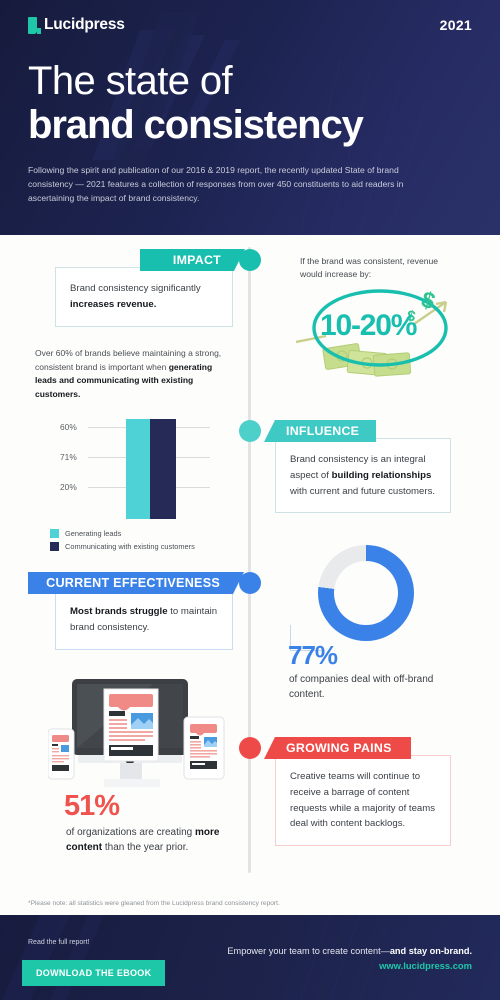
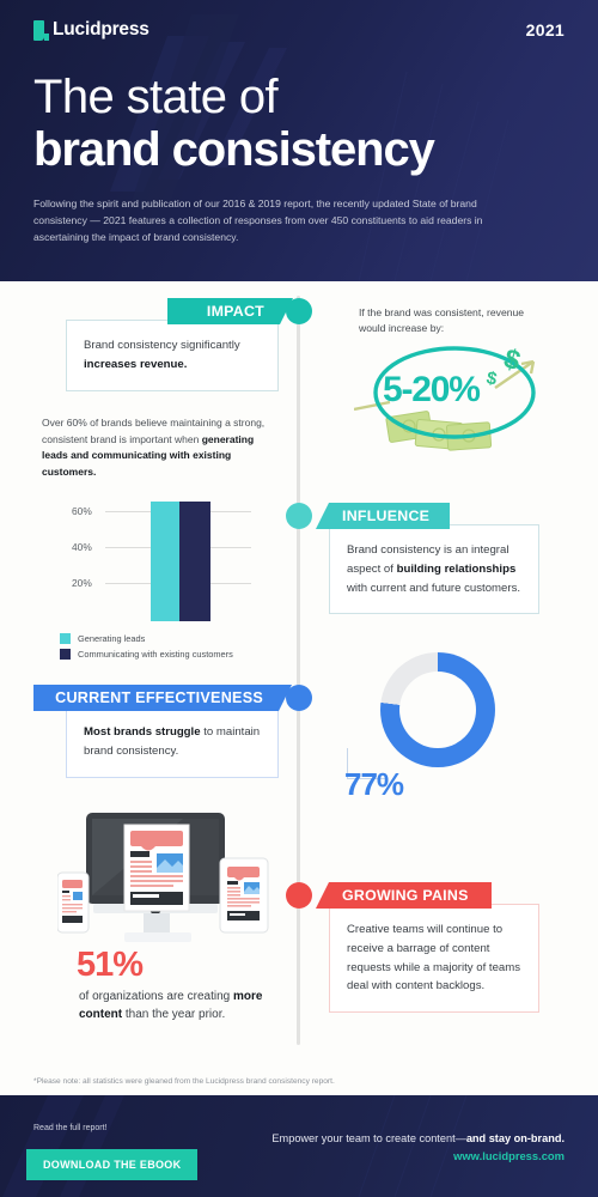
  Lucidpress
  2021
  The state of
  brand consistency
  Following the spirit and publication of our 2016 & 2019 report, the recently updated State of brand consistency — 2021 features a collection of responses from over 450 constituents to aid readers in ascertaining the impact of brand consistency.
  IMPACT
  Brand consistency significantly increases revenue.
  Over 60% of brands believe maintaining a strong, consistent brand is important when generating leads and communicating with existing customers.
  If the brand was consistent, revenue would increase by:
- 10-20%
+ 5-20%
  60%
- 71%
+ 40%
  20%
  Generating leads
  Communicating with existing customers
  INFLUENCE
  Brand consistency is an integral aspect of building relationships with current and future customers.
  77%
- of companies deal with off-brand content.
  CURRENT EFFECTIVENESS
  Most brands struggle to maintain brand consistency.
  51%
  of organizations are creating more content than the year prior.
  GROWING PAINS
  Creative teams will continue to receive a barrage of content requests while a majority of teams deal with content backlogs.
  DOWNLOAD THE EBOOK
  Empower your team to create content—and stay on-brand.
  www.lucidpress.com
